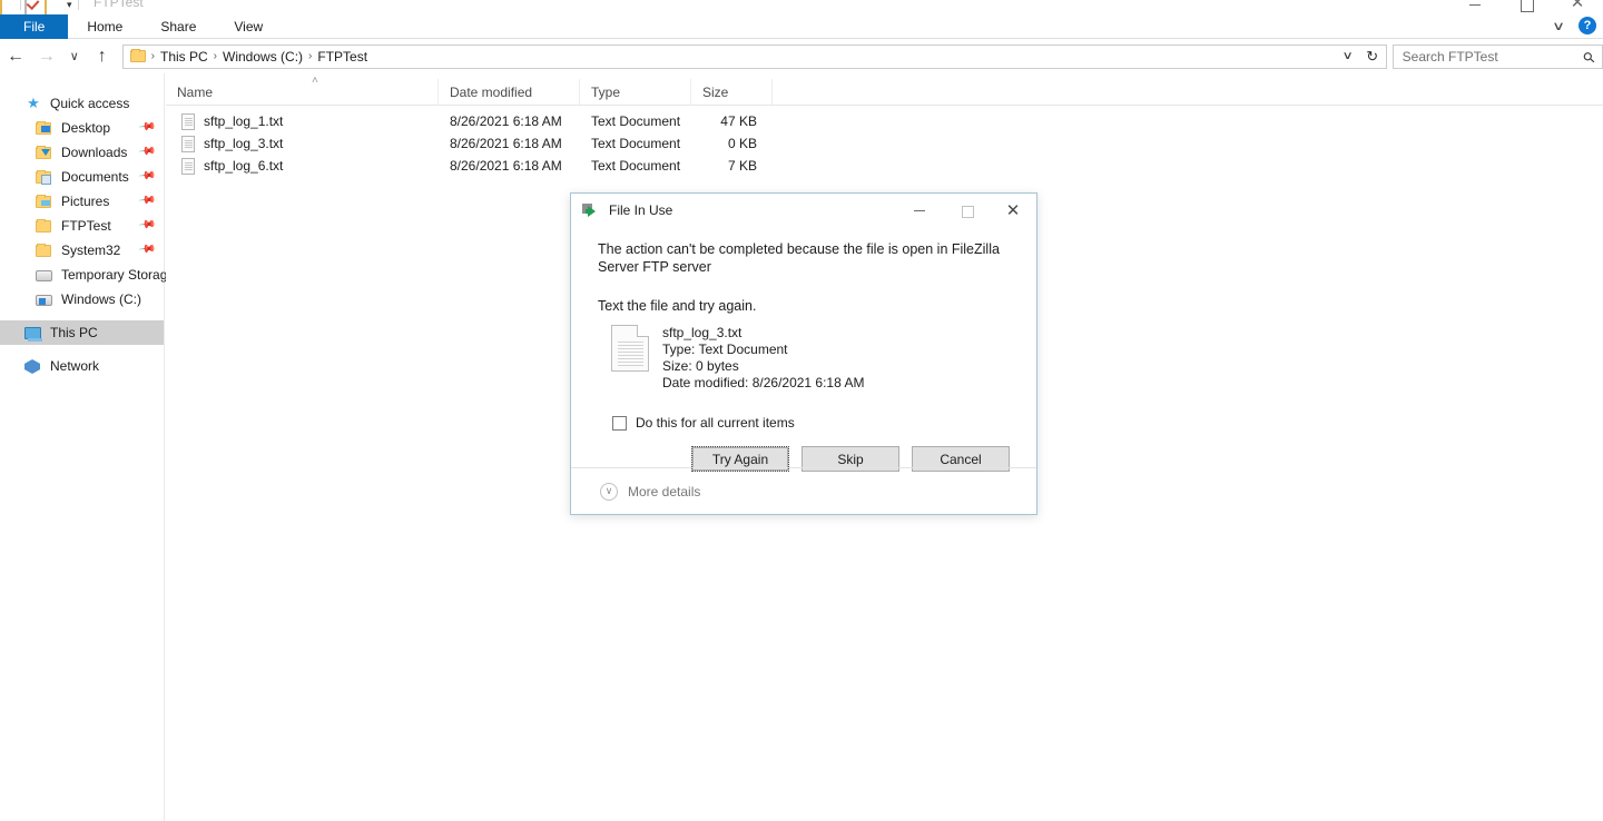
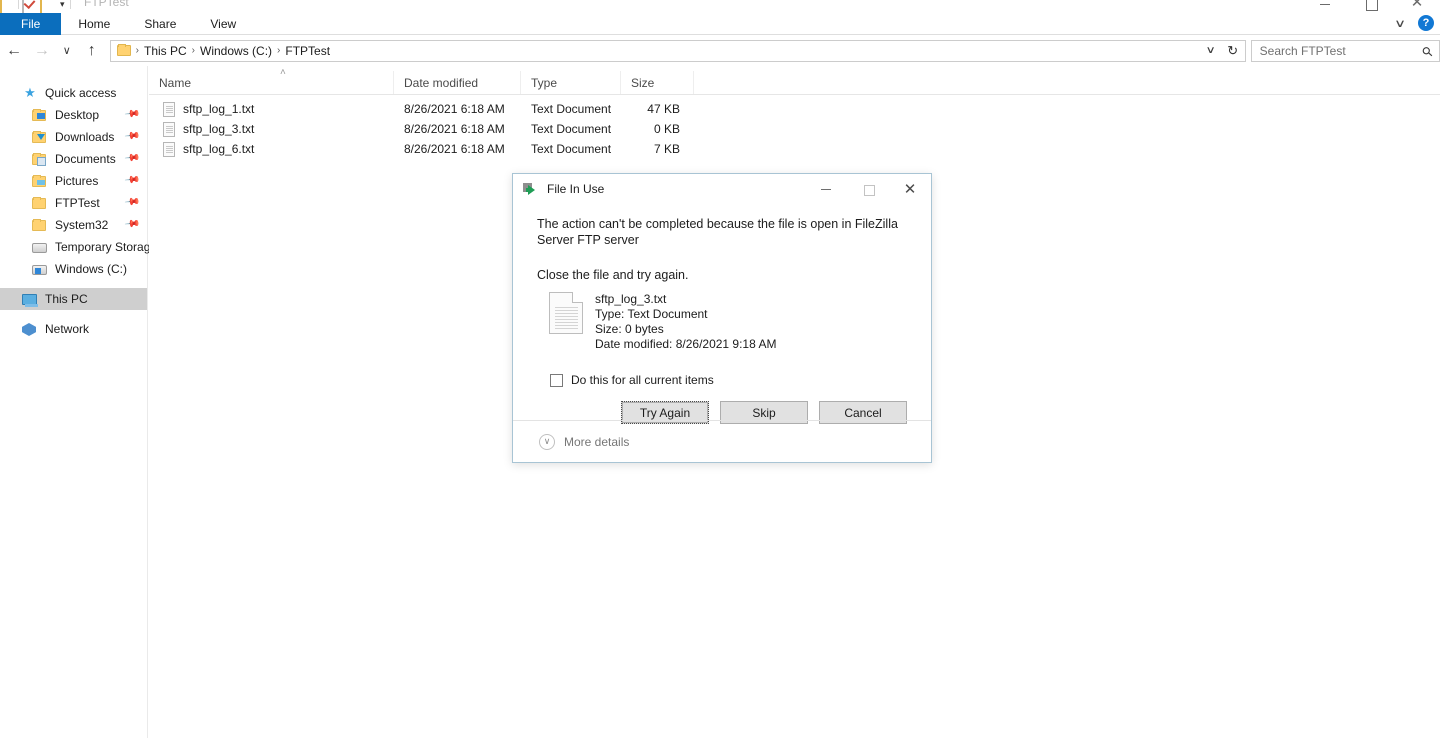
  ▾
  FTPTest
  ✕
  File
  Home
  Share
  View
  ∨
  ?
  ←
  →
  ∨
  ↑
  ›
  This PC
  ›
  Windows (C:)
  ›
  FTPTest
  ∨
  ↻
  Search FTPTest
  ★
  Quick access
  Desktop
  Downloads
  Documents
  Pictures
  FTPTest
  System32
  Temporary Storag
  Windows (C:)
  This PC
  Network
  ˄
  Name
  Date modified
  Type
  Size
  sftp_log_1.txt
  8/26/2021 6:18 AM
  Text Document
  47 KB
  sftp_log_3.txt
  8/26/2021 6:18 AM
  Text Document
  0 KB
  sftp_log_6.txt
  8/26/2021 6:18 AM
  Text Document
  7 KB
  File In Use
  ✕
  The action can't be completed because the file is open in FileZilla Server FTP server
- Text the file and try again.
+ Close the file and try again.
  sftp_log_3.txt
  Type: Text Document
  Size: 0 bytes
- Date modified: 8/26/2021 6:18 AM
+ Date modified: 8/26/2021 9:18 AM
  Do this for all current items
  Try Again
  Skip
  Cancel
  ∨
  More details
